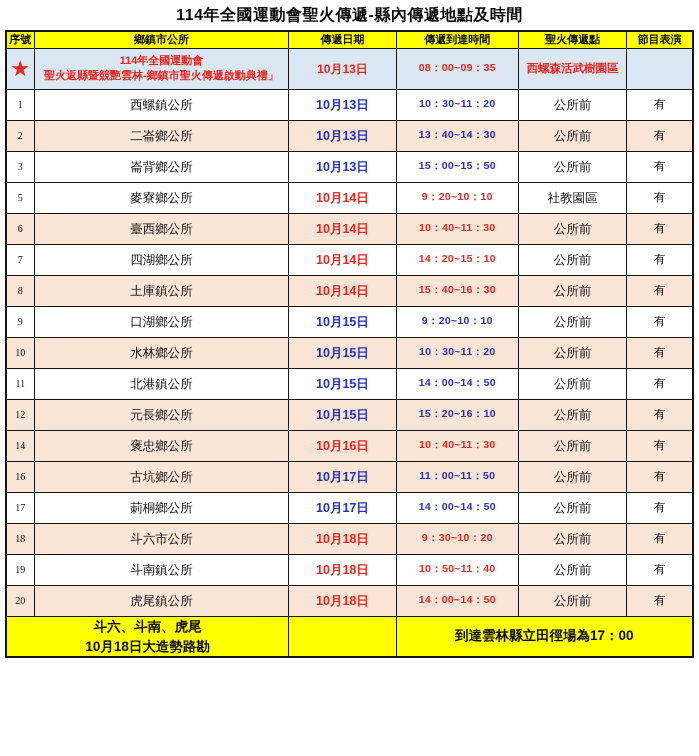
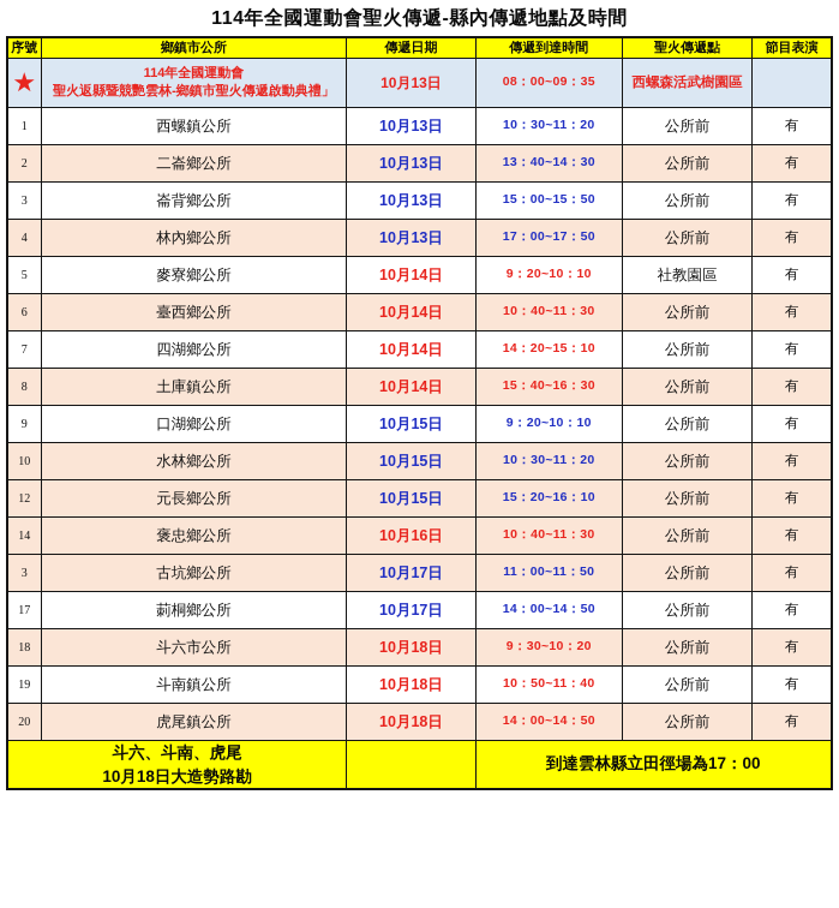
  114年全國運動會聖火傳遞-縣內傳遞地點及時間
  序號	鄉鎮市公所	傳遞日期	傳遞到達時間	聖火傳遞點	節目表演
  ★	114年全國運動會聖火返縣暨競艷雲林-鄉鎮市聖火傳遞啟動典禮」	10月13日	08：00~09：35	西螺森活武樹園區
  1	西螺鎮公所	10月13日	10：30~11：20	公所前	有
  2	二崙鄉公所	10月13日	13：40~14：30	公所前	有
  3	崙背鄉公所	10月13日	15：00~15：50	公所前	有
+ 4	林內鄉公所	10月13日	17：00~17：50	公所前	有
  5	麥寮鄉公所	10月14日	9：20~10：10	社教園區	有
  6	臺西鄉公所	10月14日	10：40~11：30	公所前	有
  7	四湖鄉公所	10月14日	14：20~15：10	公所前	有
  8	土庫鎮公所	10月14日	15：40~16：30	公所前	有
  9	口湖鄉公所	10月15日	9：20~10：10	公所前	有
  10	水林鄉公所	10月15日	10：30~11：20	公所前	有
- 11	北港鎮公所	10月15日	14：00~14：50	公所前	有
  12	元長鄉公所	10月15日	15：20~16：10	公所前	有
  14	褒忠鄉公所	10月16日	10：40~11：30	公所前	有
- 16	古坑鄉公所	10月17日	11：00~11：50	公所前	有
+ 3	古坑鄉公所	10月17日	11：00~11：50	公所前	有
  17	莿桐鄉公所	10月17日	14：00~14：50	公所前	有
  18	斗六市公所	10月18日	9：30~10：20	公所前	有
  19	斗南鎮公所	10月18日	10：50~11：40	公所前	有
  20	虎尾鎮公所	10月18日	14：00~14：50	公所前	有
  斗六、斗南、虎尾10月18日大造勢路勘		到達雲林縣立田徑場為17：00
